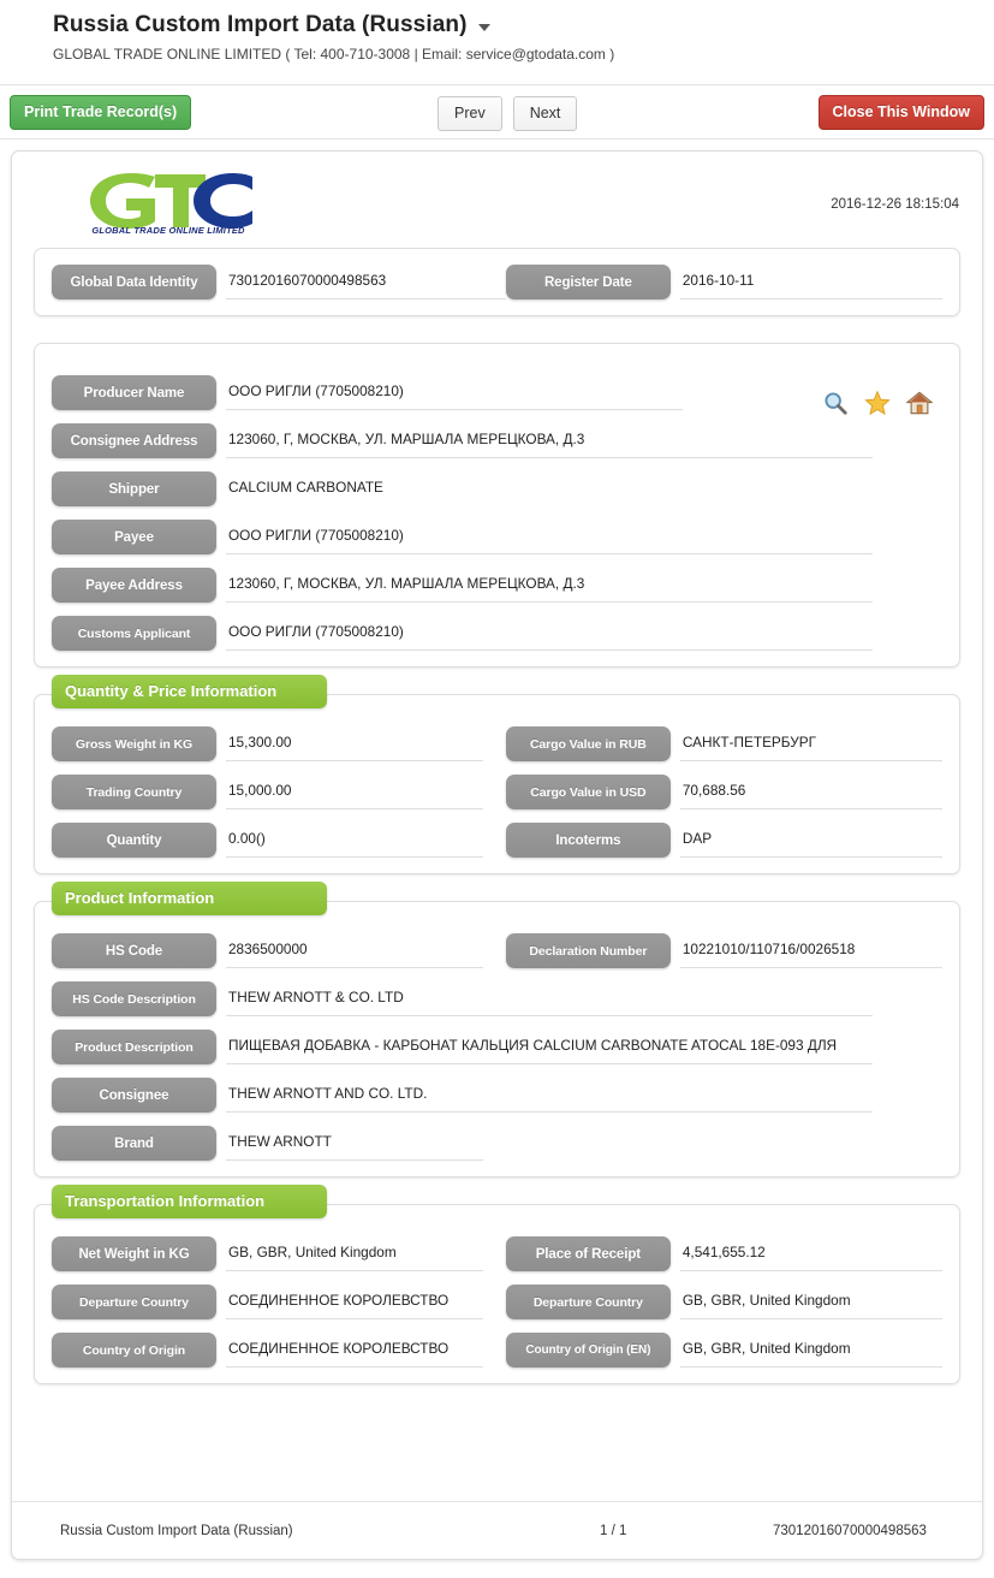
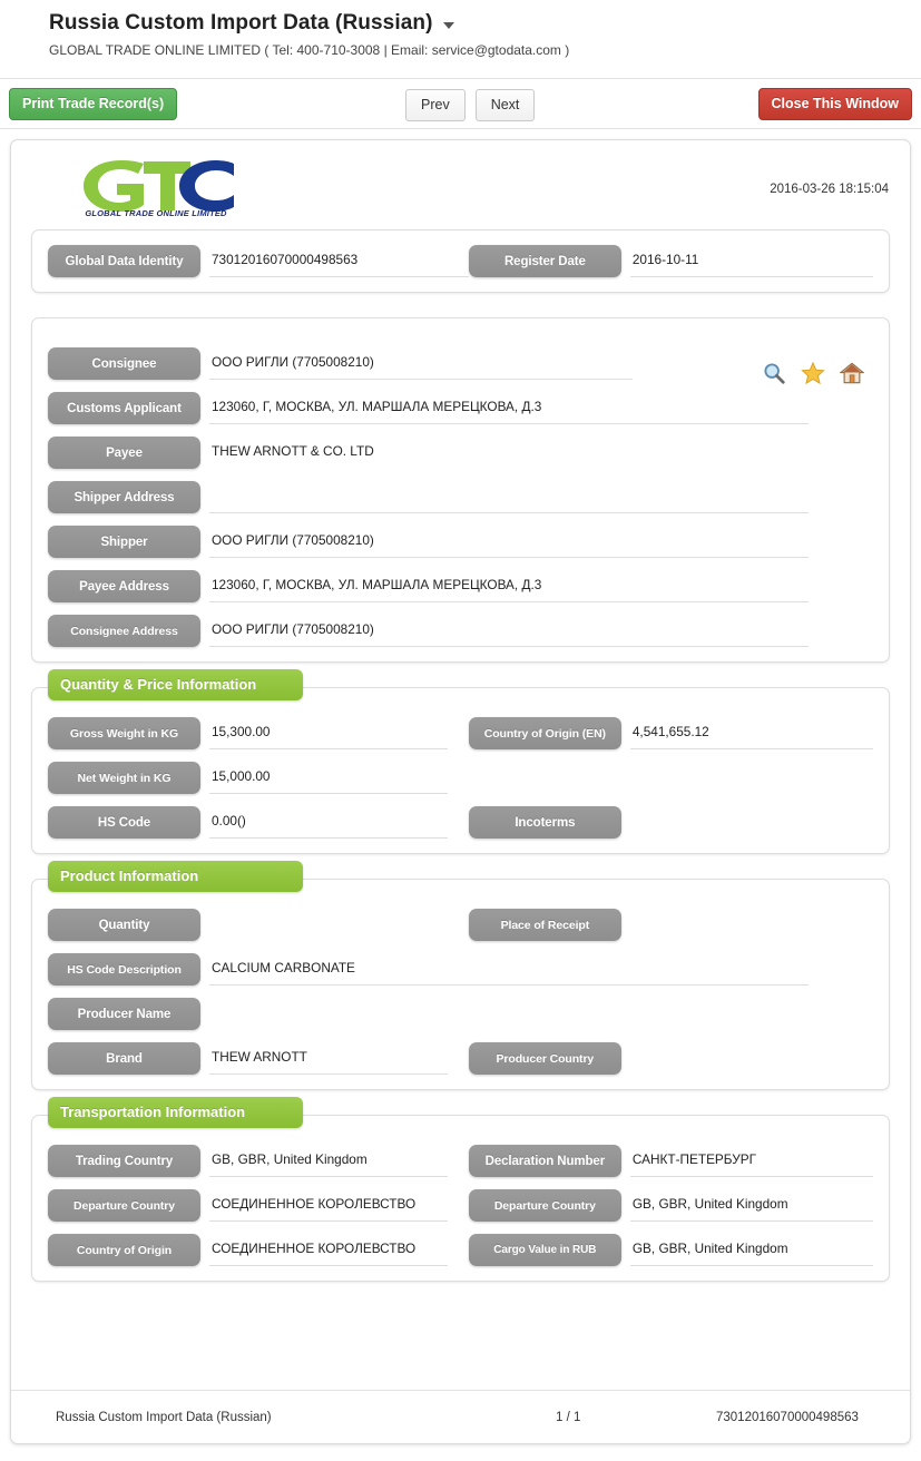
  Russia Custom Import Data (Russian)
  GLOBAL TRADE ONLINE LIMITED ( Tel: 400-710-3008 | Email: service@gtodata.com )
  Print Trade Record(s)
  Prev
  Next
  Close This Window
  GLOBAL TRADE ONLINE LIMITED
- 2016-12-26 18:15:04
+ 2016-03-26 18:15:04
  Global Data Identity
  73012016070000498563
  Register Date
  2016-10-11
- Producer Name
+ Consignee
  ООО РИГЛИ (7705008210)
- Consignee Address
+ Customs Applicant
  123060, Г, МОСКВА, УЛ. МАРШАЛА МЕРЕЦКОВА, Д.3
- Shipper
+ Payee
- CALCIUM CARBONATE
+ THEW ARNOTT & CO. LTD
+ Shipper Address
- Payee
+ Shipper
  ООО РИГЛИ (7705008210)
  Payee Address
  123060, Г, МОСКВА, УЛ. МАРШАЛА МЕРЕЦКОВА, Д.3
- Customs Applicant
+ Consignee Address
  ООО РИГЛИ (7705008210)
  Quantity & Price Information
  Gross Weight in KG
  15,300.00
- Cargo Value in RUB
+ Country of Origin (EN)
- САНКТ-ПЕТЕРБУРГ
+ 4,541,655.12
- Trading Country
+ Net Weight in KG
  15,000.00
- Cargo Value in USD
- 70,688.56
- Quantity
+ HS Code
  0.00()
  Incoterms
- DAP
  Product Information
- HS Code
+ Quantity
- 2836500000
- Declaration Number
+ Place of Receipt
- 10221010/110716/0026518
  HS Code Description
- THEW ARNOTT & CO. LTD
+ CALCIUM CARBONATE
- Product Description
- ПИЩЕВАЯ ДОБАВКА - КАРБОНАТ КАЛЬЦИЯ CALCIUM CARBONATE ATOCAL 18E-093 ДЛЯ
- Consignee
+ Producer Name
- THEW ARNOTT AND CO. LTD.
  Brand
  THEW ARNOTT
+ Producer Country
  Transportation Information
- Net Weight in KG
+ Trading Country
  GB, GBR, United Kingdom
- Place of Receipt
+ Declaration Number
- 4,541,655.12
+ САНКТ-ПЕТЕРБУРГ
  Departure Country
  СОЕДИНЕННОЕ КОРОЛЕВСТВО
  Departure Country
  GB, GBR, United Kingdom
  Country of Origin
  СОЕДИНЕННОЕ КОРОЛЕВСТВО
- Country of Origin (EN)
+ Cargo Value in RUB
  GB, GBR, United Kingdom
  Russia Custom Import Data (Russian)
  1 / 1
  73012016070000498563
